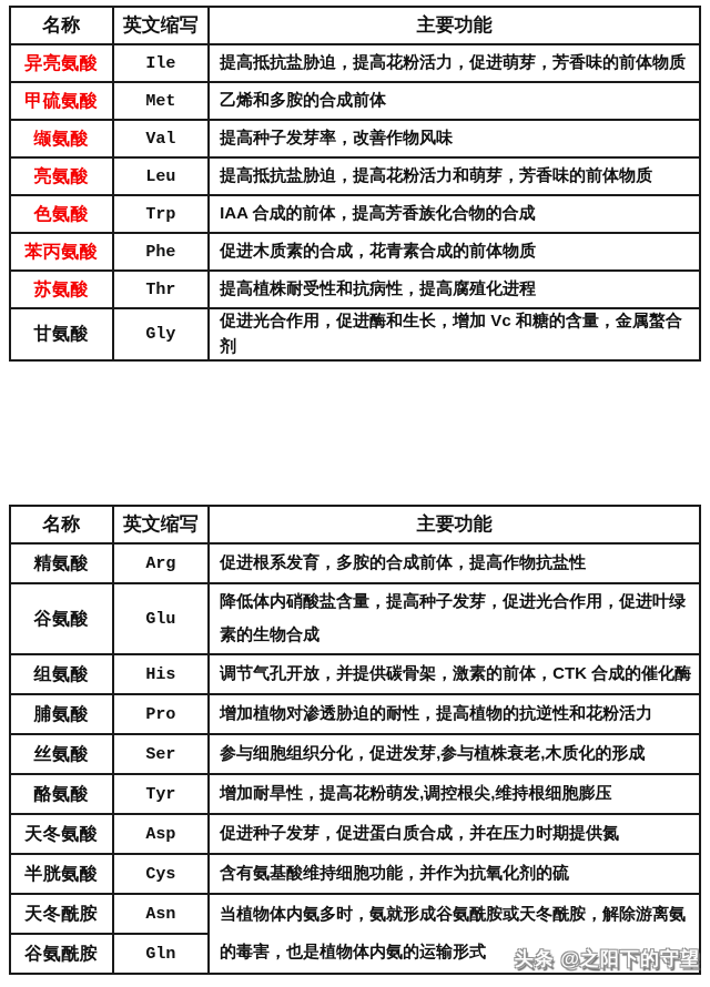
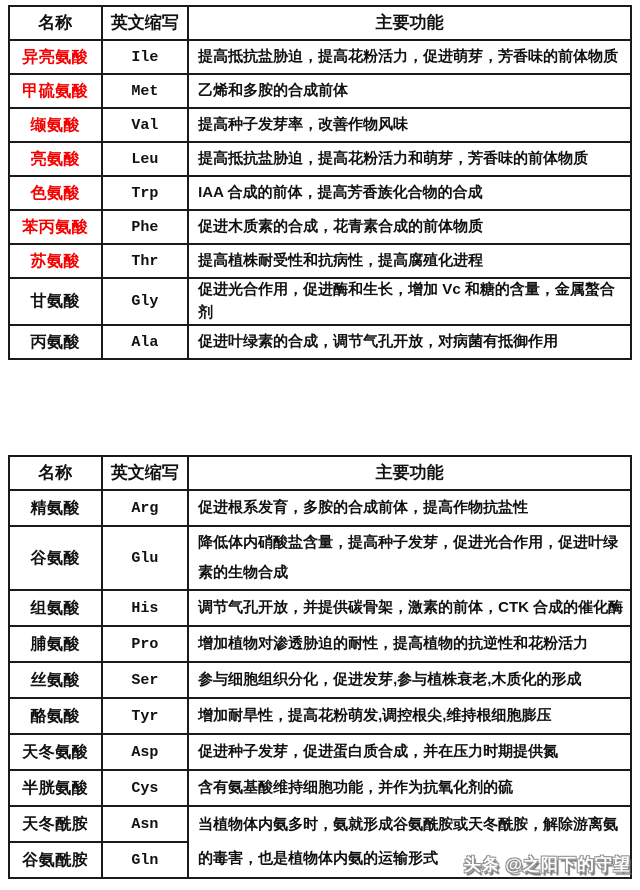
  名称	英文缩写	主要功能
  异亮氨酸	Ile	提高抵抗盐胁迫，提高花粉活力，促进萌芽，芳香味的前体物质
  甲硫氨酸	Met	乙烯和多胺的合成前体
  缬氨酸	Val	提高种子发芽率，改善作物风味
  亮氨酸	Leu	提高抵抗盐胁迫，提高花粉活力和萌芽，芳香味的前体物质
  色氨酸	Trp	IAA 合成的前体，提高芳香族化合物的合成
  苯丙氨酸	Phe	促进木质素的合成，花青素合成的前体物质
  苏氨酸	Thr	提高植株耐受性和抗病性，提高腐殖化进程
  甘氨酸	Gly	促进光合作用，促进酶和生长，增加 Vc 和糖的含量，金属螯合剂
+ 丙氨酸	Ala	促进叶绿素的合成，调节气孔开放，对病菌有抵御作用
  名称	英文缩写	主要功能
  精氨酸	Arg	促进根系发育，多胺的合成前体，提高作物抗盐性
  谷氨酸	Glu	降低体内硝酸盐含量，提高种子发芽，促进光合作用，促进叶绿素的生物合成
  组氨酸	His	调节气孔开放，并提供碳骨架，激素的前体，CTK 合成的催化酶
  脯氨酸	Pro	增加植物对渗透胁迫的耐性，提高植物的抗逆性和花粉活力
  丝氨酸	Ser	参与细胞组织分化，促进发芽,参与植株衰老,木质化的形成
  酪氨酸	Tyr	增加耐旱性，提高花粉萌发,调控根尖,维持根细胞膨压
  天冬氨酸	Asp	促进种子发芽，促进蛋白质合成，并在压力时期提供氮
  半胱氨酸	Cys	含有氨基酸维持细胞功能，并作为抗氧化剂的硫
  天冬酰胺	Asn	当植物体内氨多时，氨就形成谷氨酰胺或天冬酰胺，解除游离氨的毒害，也是植物体内氨的运输形式
  谷氨酰胺	Gln
  头条 @之阳下的守望
